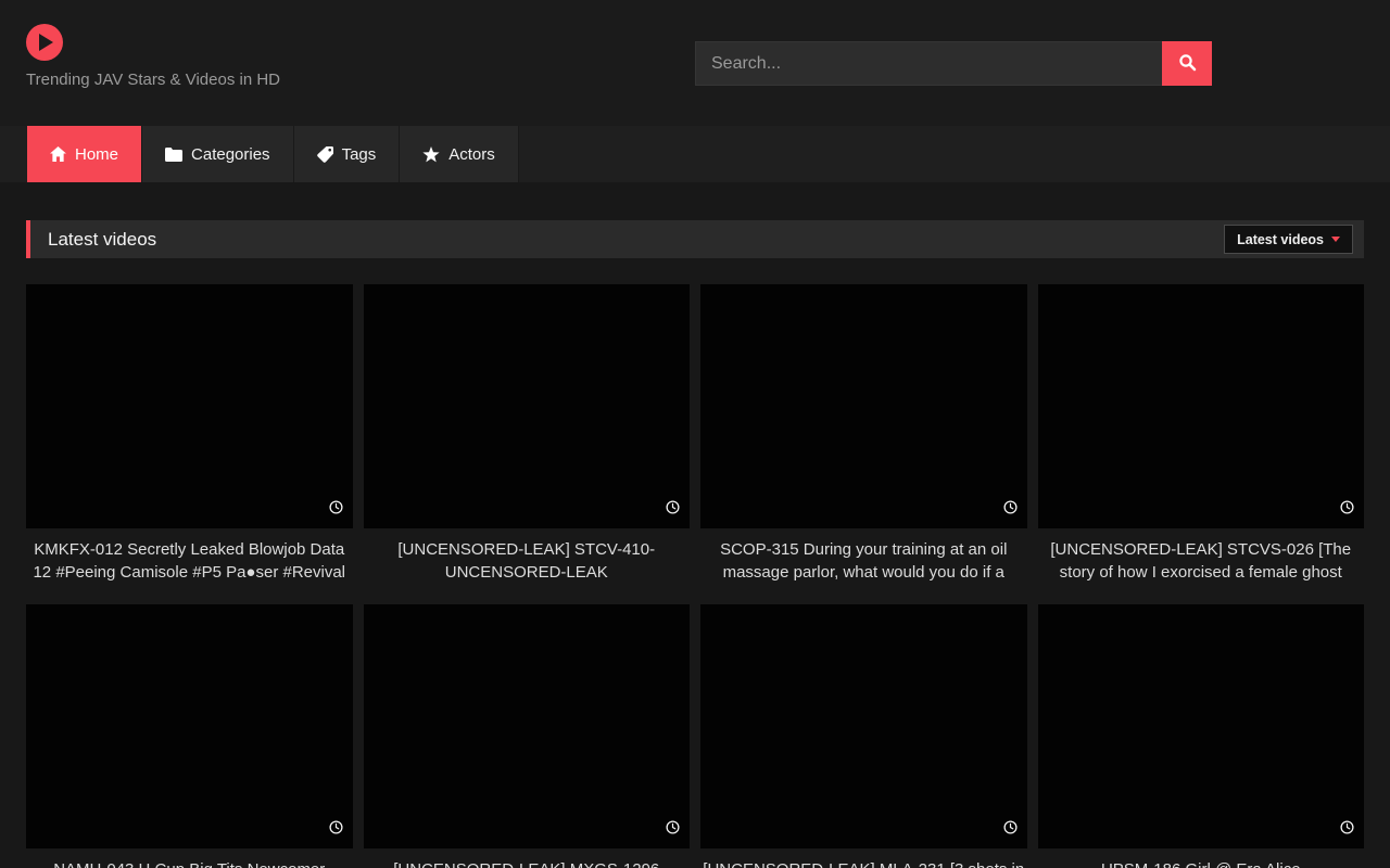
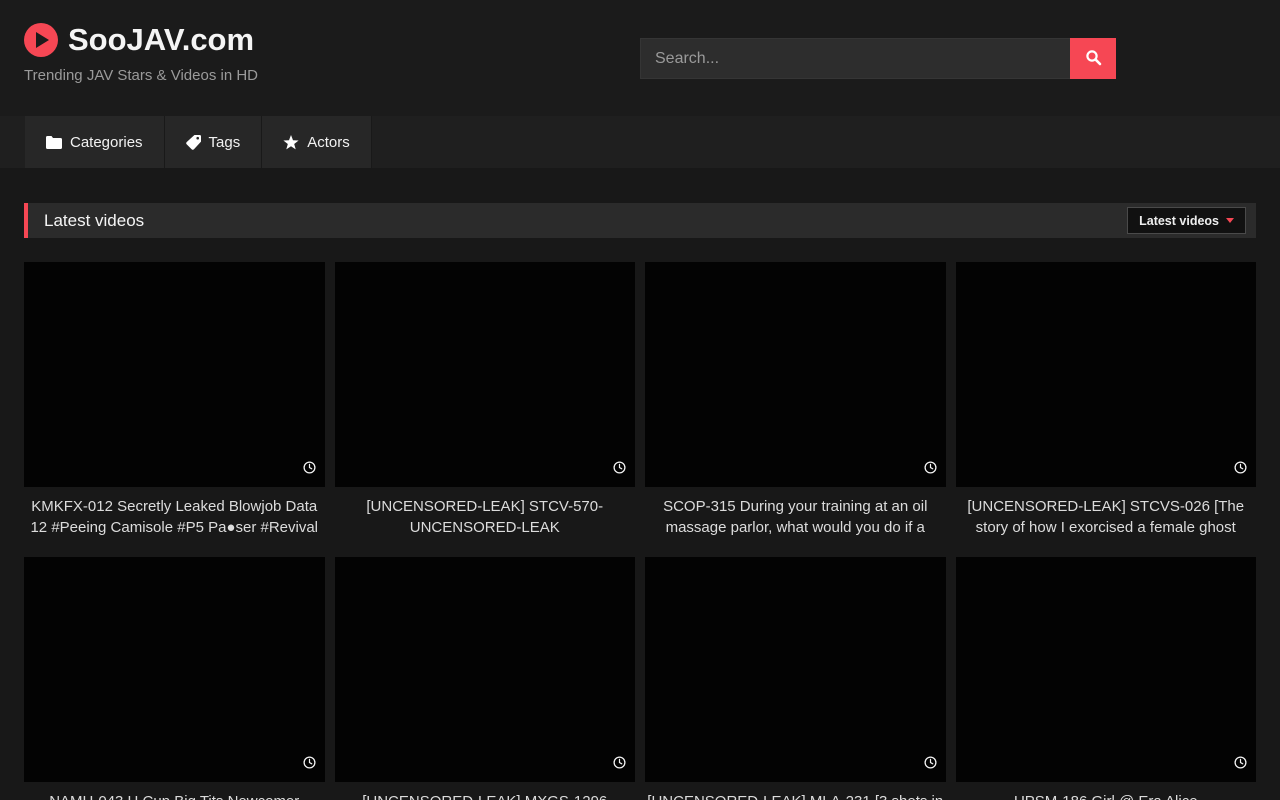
+ SooJAV.com
  Trending JAV Stars & Videos in HD
  Search...
- Home
  Categories
  Tags
  Actors
  Latest videos
  Latest videos
  KMKFX-012 Secretly Leaked Blowjob Data 12 #Peeing Camisole #P5 Pa●ser #Revival
- [UNCENSORED-LEAK] STCV-410-UNCENSORED-LEAK
+ [UNCENSORED-LEAK] STCV-570-UNCENSORED-LEAK
  SCOP-315 During your training at an oil massage parlor, what would you do if a
  [UNCENSORED-LEAK] STCVS-026 [The story of how I exorcised a female ghost
